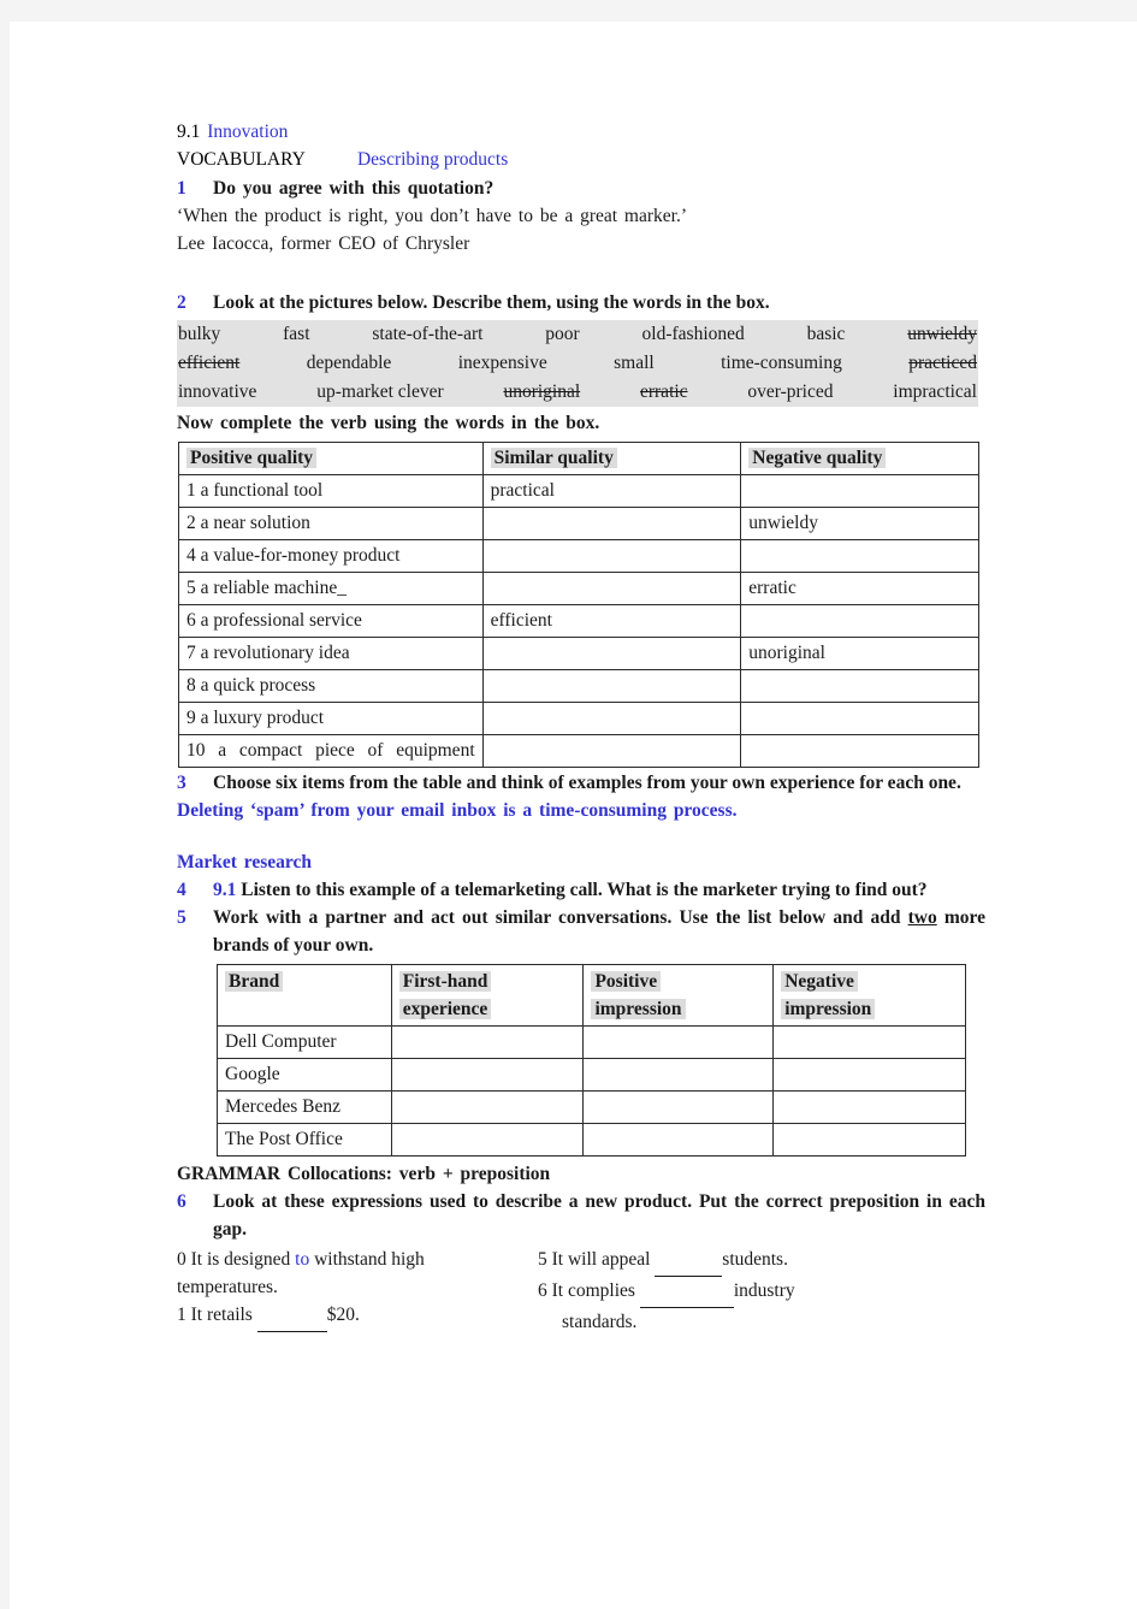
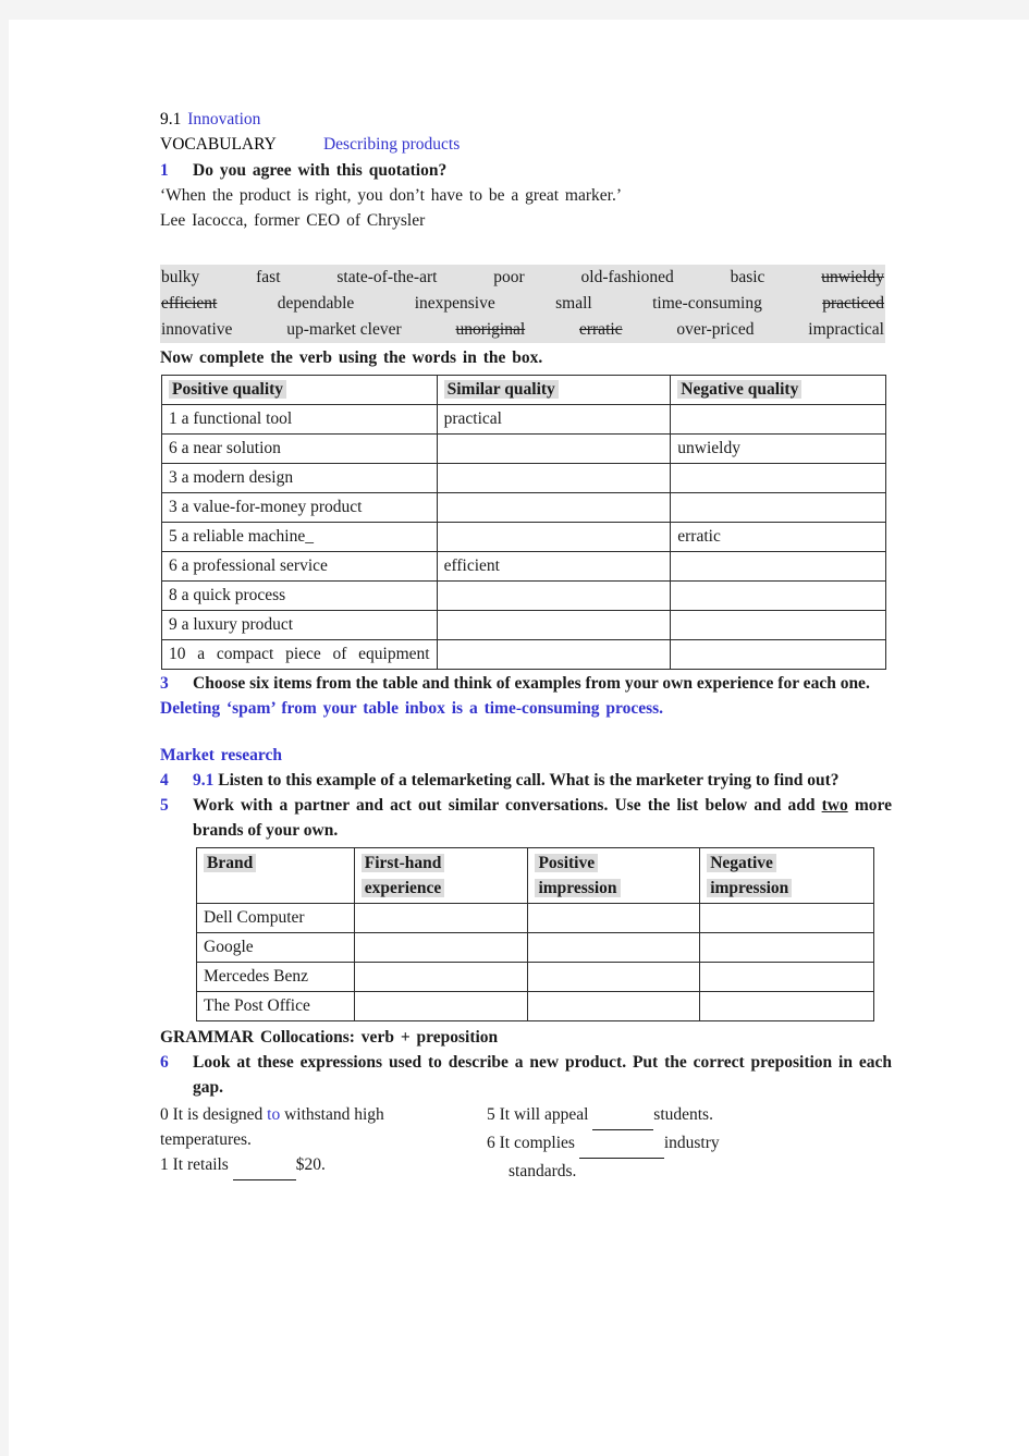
  9.1 Innovation
  VOCABULARY Describing products
  1
  Do you agree with this quotation?
  ‘When the product is right, you don’t have to be a great marker.’
  Lee Iacocca, former CEO of Chrysler
- 2
- Look at the pictures below. Describe them, using the words in the box.
  bulky
  fast
  state-of-the-art
  poor
  old-fashioned
  basic
  unwieldy
  efficient
  dependable
  inexpensive
  small
  time-consuming
  practiced
  innovative
  up-market clever
  unoriginal
  erratic
  over-priced
  impractical
  Now complete the verb using the words in the box.
  Positive quality	Similar quality	Negative quality
  1 a functional tool	practical
- 2 a near solution		unwieldy
+ 6 a near solution		unwieldy
+ 3 a modern design
- 4 a value-for-money product
+ 3 a value-for-money product
  5 a reliable machine_		erratic
  6 a professional service	efficient
- 7 a revolutionary idea		unoriginal
  8 a quick process
  9 a luxury product
  10 a compact piece of equipment
  3
  Choose six items from the table and think of examples from your own experience for each one.
- Deleting ‘spam’ from your email inbox is a time-consuming process.
+ Deleting ‘spam’ from your table inbox is a time-consuming process.
  Market research
  4
  9.1 Listen to this example of a telemarketing call. What is the marketer trying to find out?
  5
  Work with a partner and act out similar conversations. Use the list below and add two more brands of your own.
  Brand	First-handexperience	Positiveimpression	Negativeimpression
  Dell Computer
  Google
  Mercedes Benz
  The Post Office
  GRAMMAR Collocations: verb + preposition
  6
  Look at these expressions used to describe a new product. Put the correct preposition in each gap.
  0 It is designed to withstand high
  temperatures.
  1 It retails $20.
  5 It will appeal students.
  6 It complies industry
  standards.
